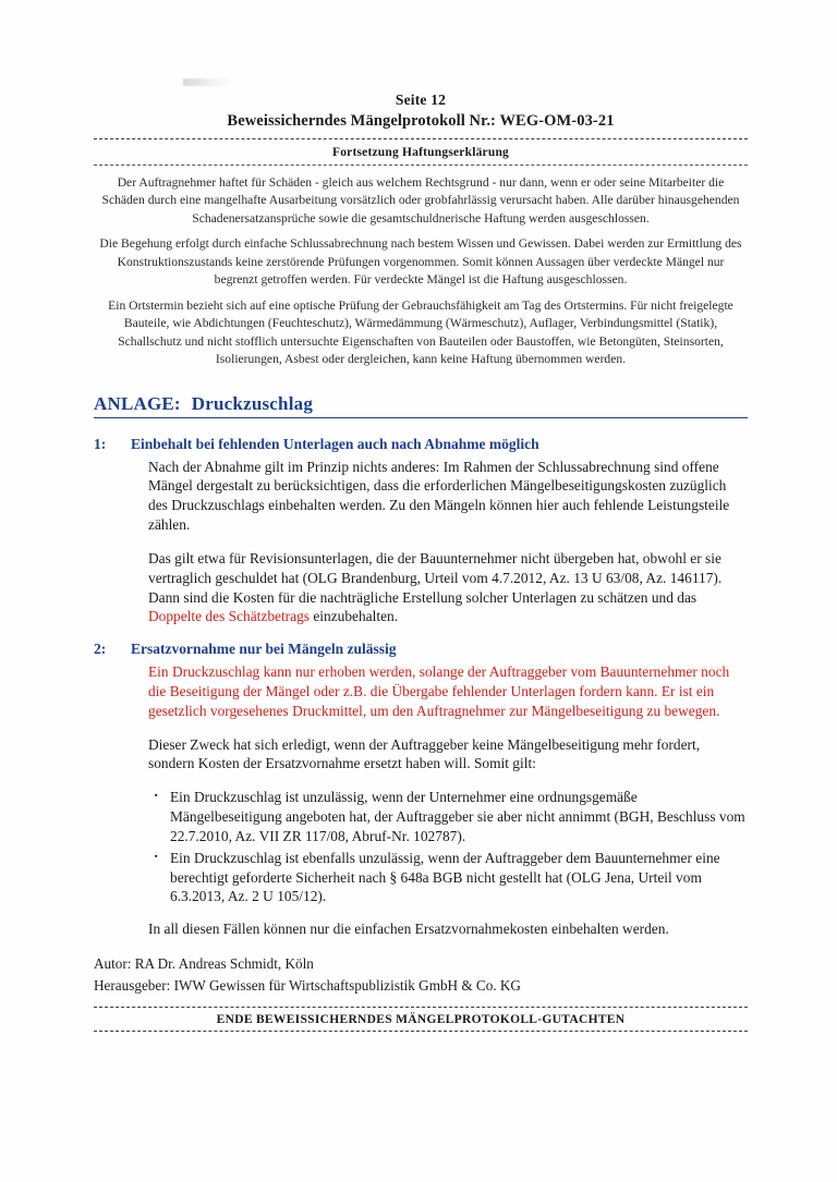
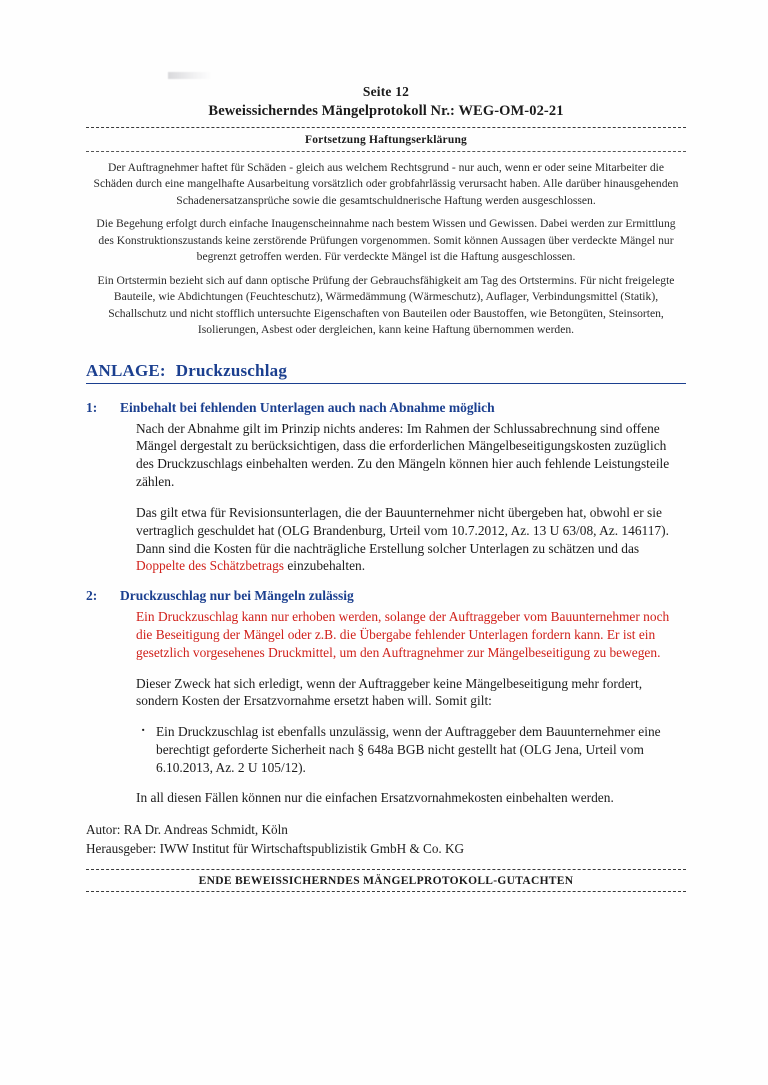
  Seite 12
- Beweissicherndes Mängelprotokoll Nr.: WEG-OM-03-21
+ Beweissicherndes Mängelprotokoll Nr.: WEG-OM-02-21
  Fortsetzung Haftungserklärung
- Der Auftragnehmer haftet für Schäden - gleich aus welchem Rechtsgrund - nur dann, wenn er oder seine Mitarbeiter die Schäden durch eine mangelhafte Ausarbeitung vorsätzlich oder grobfahrlässig verursacht haben. Alle darüber hinausgehenden Schadenersatzansprüche sowie die gesamtschuldnerische Haftung werden ausgeschlossen.
+ Der Auftragnehmer haftet für Schäden - gleich aus welchem Rechtsgrund - nur auch, wenn er oder seine Mitarbeiter die Schäden durch eine mangelhafte Ausarbeitung vorsätzlich oder grobfahrlässig verursacht haben. Alle darüber hinausgehenden Schadenersatzansprüche sowie die gesamtschuldnerische Haftung werden ausgeschlossen.
- Die Begehung erfolgt durch einfache Schlussabrechnung nach bestem Wissen und Gewissen. Dabei werden zur Ermittlung des Konstruktionszustands keine zerstörende Prüfungen vorgenommen. Somit können Aussagen über verdeckte Mängel nur begrenzt getroffen werden. Für verdeckte Mängel ist die Haftung ausgeschlossen.
+ Die Begehung erfolgt durch einfache Inaugenscheinnahme nach bestem Wissen und Gewissen. Dabei werden zur Ermittlung des Konstruktionszustands keine zerstörende Prüfungen vorgenommen. Somit können Aussagen über verdeckte Mängel nur begrenzt getroffen werden. Für verdeckte Mängel ist die Haftung ausgeschlossen.
- Ein Ortstermin bezieht sich auf eine optische Prüfung der Gebrauchsfähigkeit am Tag des Ortstermins. Für nicht freigelegte Bauteile, wie Abdichtungen (Feuchteschutz), Wärmedämmung (Wärmeschutz), Auflager, Verbindungsmittel (Statik), Schallschutz und nicht stofflich untersuchte Eigenschaften von Bauteilen oder Baustoffen, wie Betongüten, Steinsorten, Isolierungen, Asbest oder dergleichen, kann keine Haftung übernommen werden.
+ Ein Ortstermin bezieht sich auf dann optische Prüfung der Gebrauchsfähigkeit am Tag des Ortstermins. Für nicht freigelegte Bauteile, wie Abdichtungen (Feuchteschutz), Wärmedämmung (Wärmeschutz), Auflager, Verbindungsmittel (Statik), Schallschutz und nicht stofflich untersuchte Eigenschaften von Bauteilen oder Baustoffen, wie Betongüten, Steinsorten, Isolierungen, Asbest oder dergleichen, kann keine Haftung übernommen werden.
  ANLAGE: Druckzuschlag
  1:
  Einbehalt bei fehlenden Unterlagen auch nach Abnahme möglich
  Nach der Abnahme gilt im Prinzip nichts anderes: Im Rahmen der Schlussabrechnung sind offene Mängel dergestalt zu berücksichtigen, dass die erforderlichen Mängelbeseitigungskosten zuzüglich des Druckzuschlags einbehalten werden. Zu den Mängeln können hier auch fehlende Leistungsteile zählen.
- Das gilt etwa für Revisionsunterlagen, die der Bauunternehmer nicht übergeben hat, obwohl er sie vertraglich geschuldet hat (OLG Brandenburg, Urteil vom 4.7.2012, Az. 13 U 63/08, Az. 146117). Dann sind die Kosten für die nachträgliche Erstellung solcher Unterlagen zu schätzen und das Doppelte des Schätzbetrags einzubehalten.
+ Das gilt etwa für Revisionsunterlagen, die der Bauunternehmer nicht übergeben hat, obwohl er sie vertraglich geschuldet hat (OLG Brandenburg, Urteil vom 10.7.2012, Az. 13 U 63/08, Az. 146117). Dann sind die Kosten für die nachträgliche Erstellung solcher Unterlagen zu schätzen und das Doppelte des Schätzbetrags einzubehalten.
  2:
- Ersatzvornahme nur bei Mängeln zulässig
+ Druckzuschlag nur bei Mängeln zulässig
  Ein Druckzuschlag kann nur erhoben werden, solange der Auftraggeber vom Bauunternehmer noch die Beseitigung der Mängel oder z.B. die Übergabe fehlender Unterlagen fordern kann. Er ist ein gesetzlich vorgesehenes Druckmittel, um den Auftragnehmer zur Mängelbeseitigung zu bewegen.
  Dieser Zweck hat sich erledigt, wenn der Auftraggeber keine Mängelbeseitigung mehr fordert, sondern Kosten der Ersatzvornahme ersetzt haben will. Somit gilt:
- Ein Druckzuschlag ist unzulässig, wenn der Unternehmer eine ordnungsgemäße Mängelbeseitigung angeboten hat, der Auftraggeber sie aber nicht annimmt (BGH, Beschluss vom 22.7.2010, Az. VII ZR 117/08, Abruf-Nr. 102787).
- Ein Druckzuschlag ist ebenfalls unzulässig, wenn der Auftraggeber dem Bauunternehmer eine berechtigt geforderte Sicherheit nach § 648a BGB nicht gestellt hat (OLG Jena, Urteil vom 6.3.2013, Az. 2 U 105/12).
+ Ein Druckzuschlag ist ebenfalls unzulässig, wenn der Auftraggeber dem Bauunternehmer eine berechtigt geforderte Sicherheit nach § 648a BGB nicht gestellt hat (OLG Jena, Urteil vom 6.10.2013, Az. 2 U 105/12).
  In all diesen Fällen können nur die einfachen Ersatzvornahmekosten einbehalten werden.
  Autor: RA Dr. Andreas Schmidt, Köln
- Herausgeber: IWW Gewissen für Wirtschaftspublizistik GmbH & Co. KG
+ Herausgeber: IWW Institut für Wirtschaftspublizistik GmbH & Co. KG
  ENDE BEWEISSICHERNDES MÄNGELPROTOKOLL-GUTACHTEN
